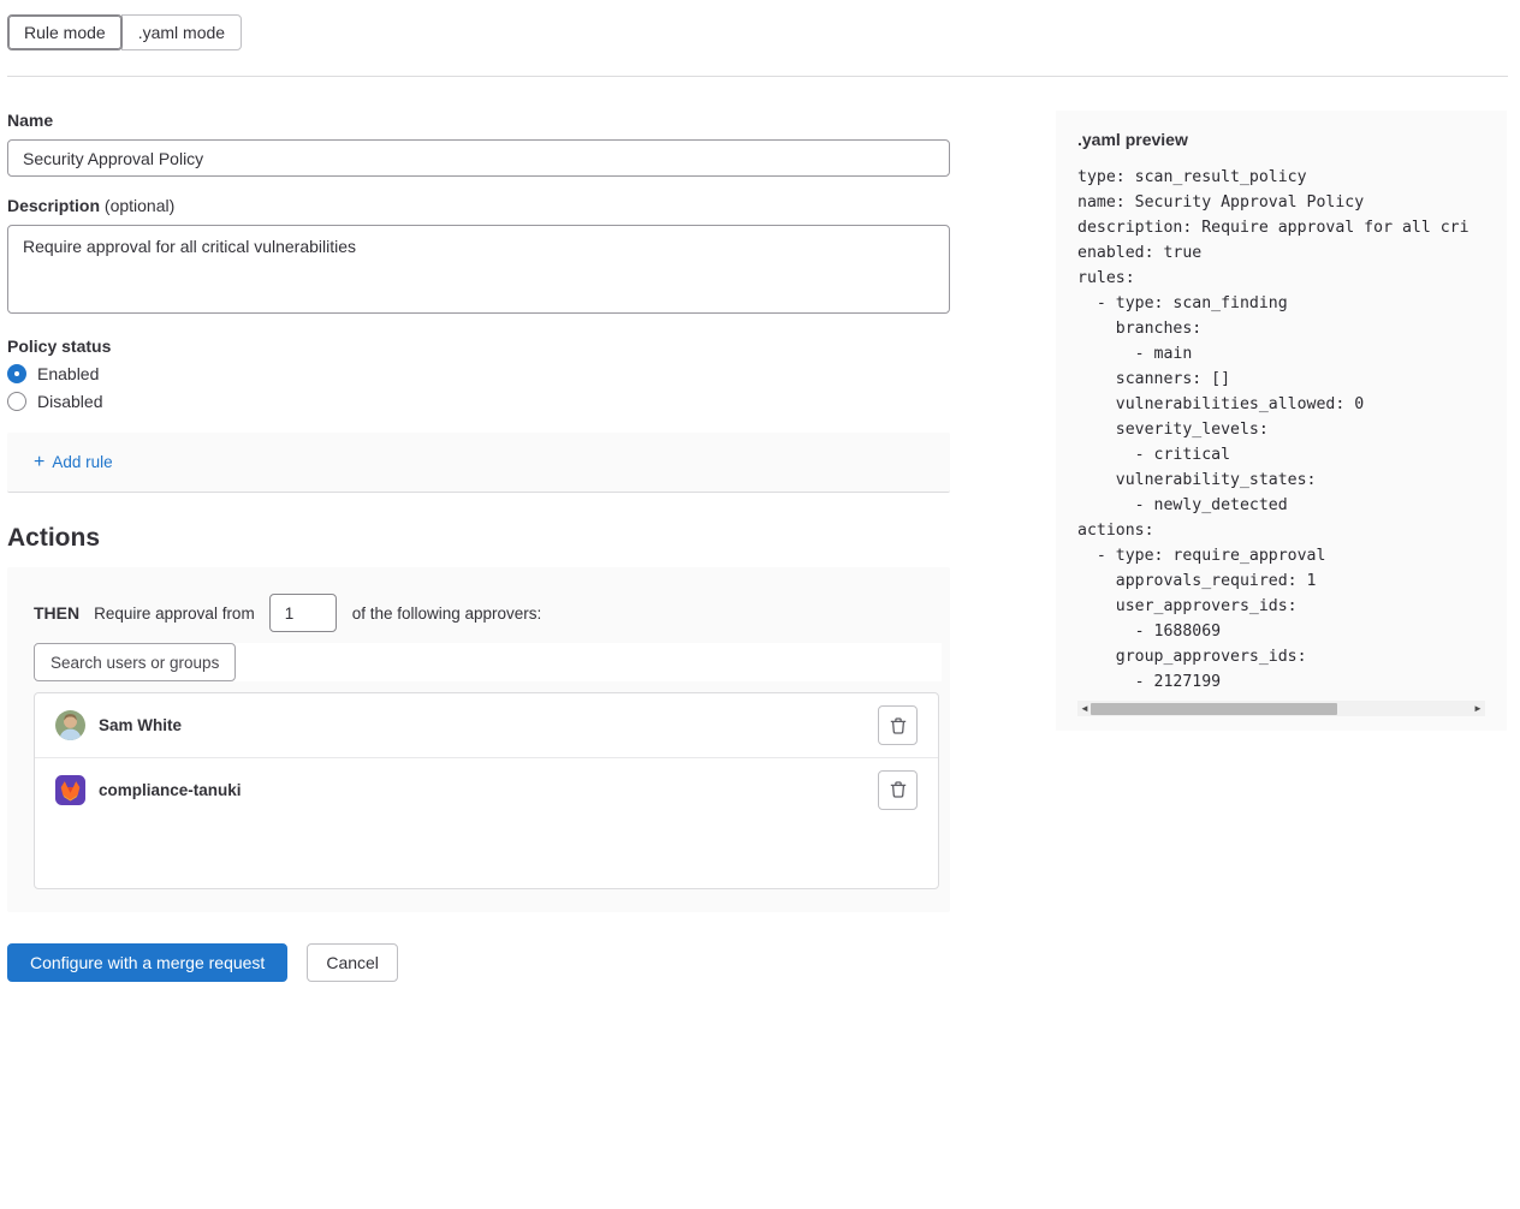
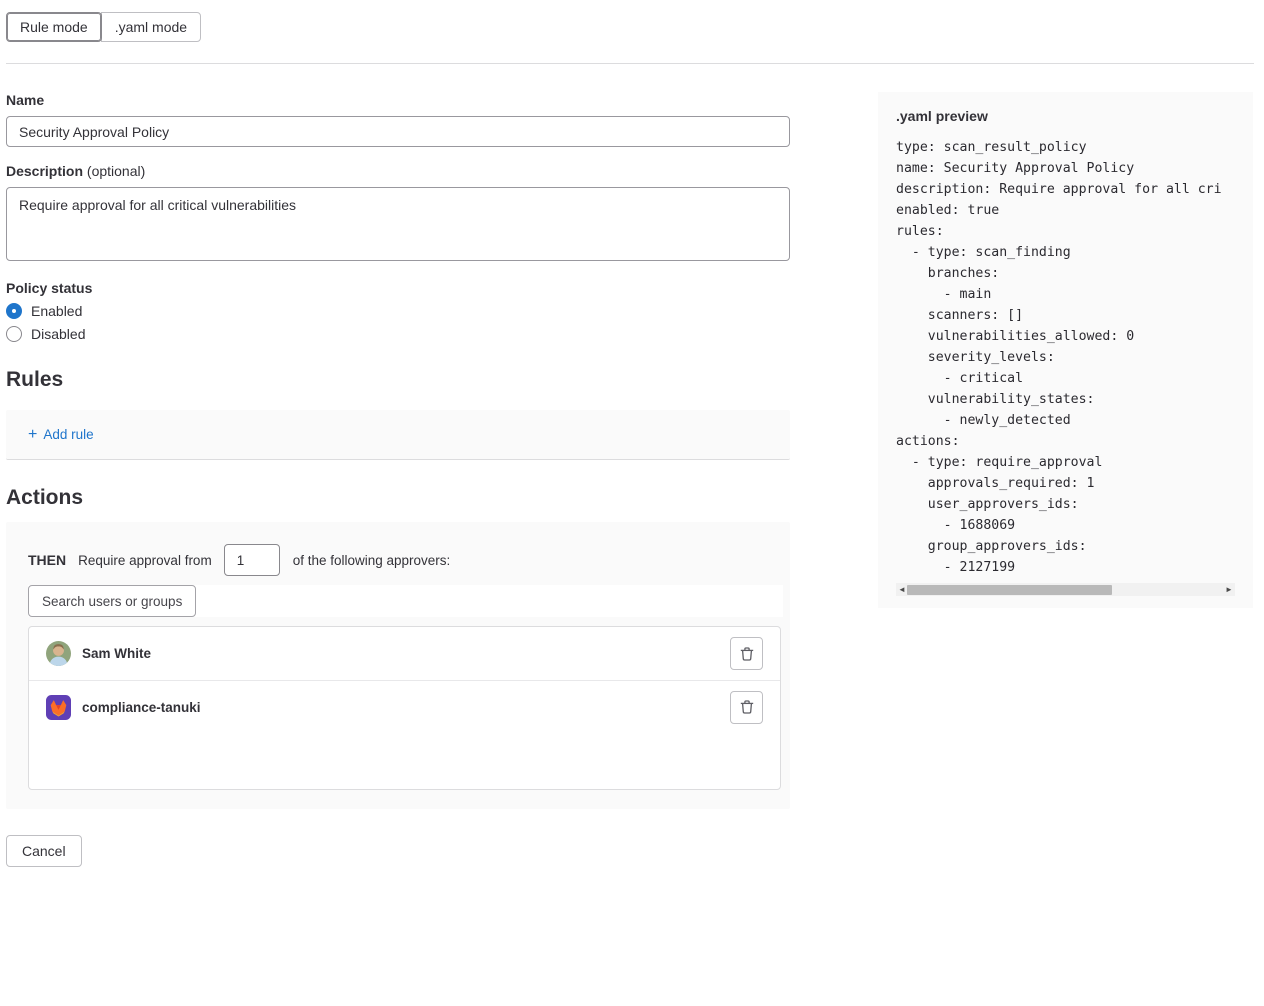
  Rule mode
  .yaml mode
  Name
  Security Approval Policy
  Description (optional)
  Require approval for all critical vulnerabilities
  Policy status
  Enabled
  Disabled
+ Rules
  +
  Add rule
  Actions
  THEN
  Require approval from
  1
  of the following approvers:
  Search users or groups
  Sam White
  compliance-tanuki
- Configure with a merge request
  Cancel
  .yaml preview
  type: scan_result_policy
  name: Security Approval Policy
  description: Require approval for all cri
  enabled: true
  rules:
  - type: scan_finding
  branches:
  - main
  scanners: []
  vulnerabilities_allowed: 0
  severity_levels:
  - critical
  vulnerability_states:
  - newly_detected
  actions:
  - type: require_approval
  approvals_required: 1
  user_approvers_ids:
  - 1688069
  group_approvers_ids:
  - 2127199
  ◄
  ►
